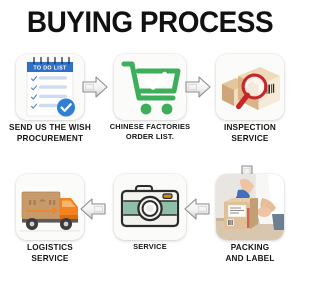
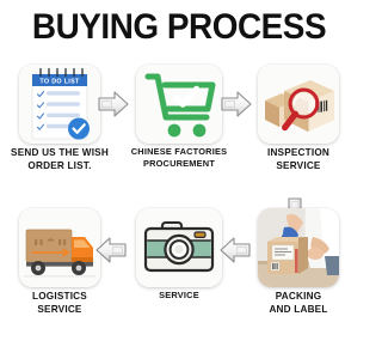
  BUYING PROCESS
  SEND US THE WISH
- PROCUREMENT
+ ORDER LIST.
  CHINESE FACTORIES
- ORDER LIST.
+ PROCUREMENT
  INSPECTION
  SERVICE
  LOGISTICS
  SERVICE
  SERVICE
  PACKING
  AND LABEL
